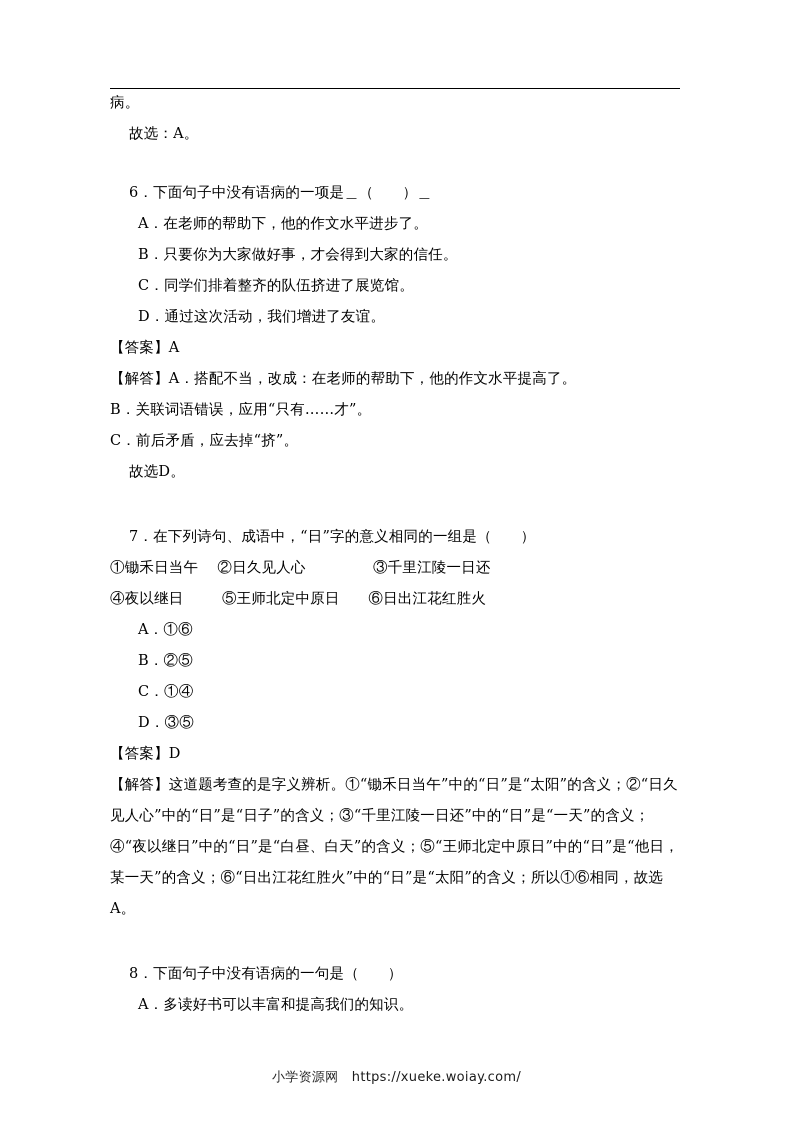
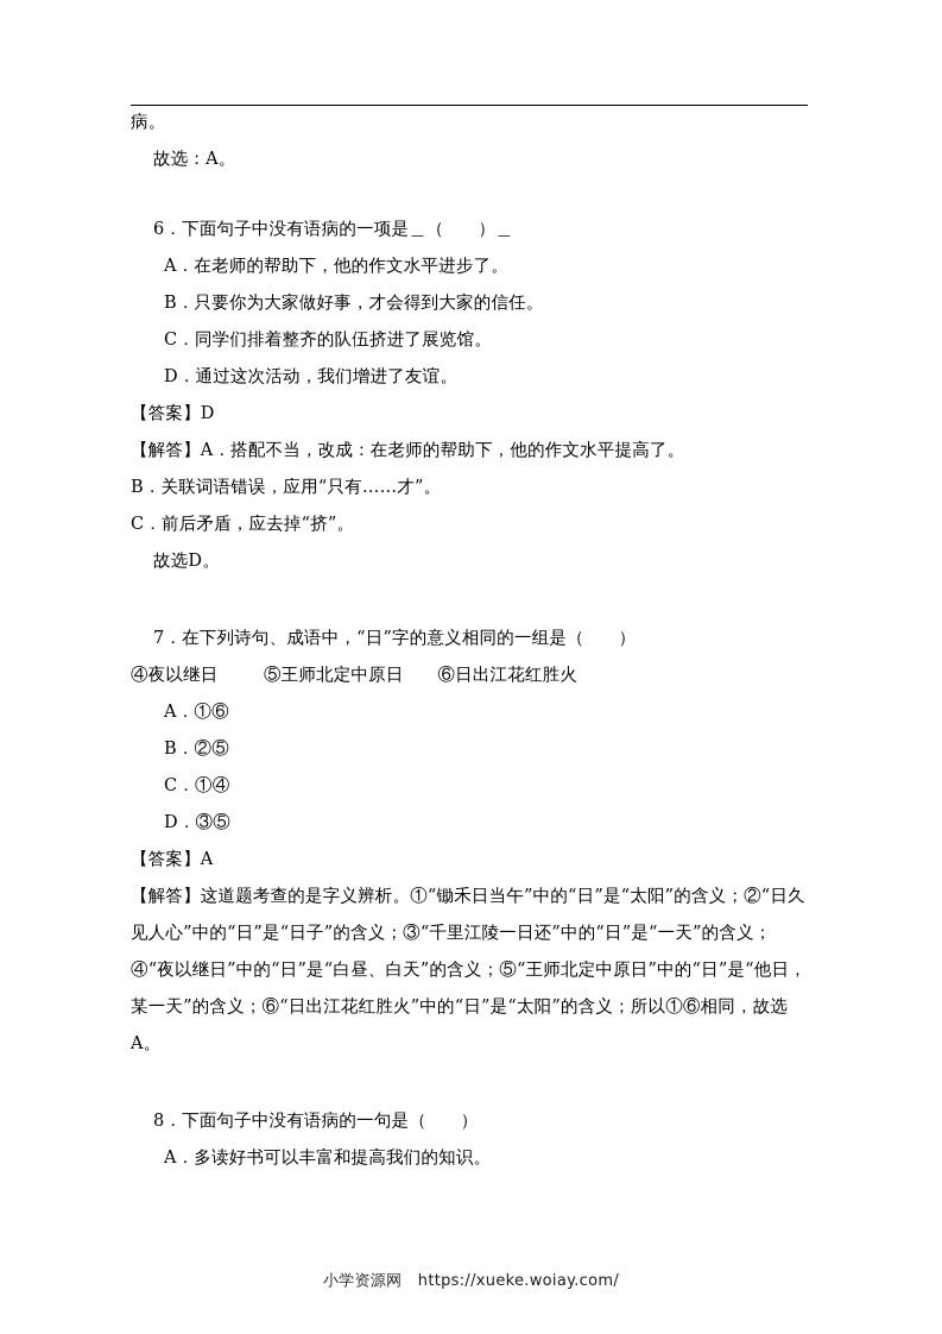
  病。
  故选：A。
  6．下面句子中没有语病的一项是＿（ ）＿
  A．在老师的帮助下，他的作文水平进步了。
  B．只要你为大家做好事，才会得到大家的信任。
  C．同学们排着整齐的队伍挤进了展览馆。
  D．通过这次活动，我们增进了友谊。
- 【答案】A
+ 【答案】D
  【解答】A．搭配不当，改成：在老师的帮助下，他的作文水平提高了。
  B．关联词语错误，应用“只有……才”。
  C．前后矛盾，应去掉“挤”。
  故选D。
  7．在下列诗句、成语中，“日”字的意义相同的一组是（ ）
- ①锄禾日当午 ②日久见人心 ③千里江陵一日还
  ④夜以继日 ⑤王师北定中原日 ⑥日出江花红胜火
  A．①⑥
  B．②⑤
  C．①④
  D．③⑤
- 【答案】D
+ 【答案】A
  【解答】这道题考查的是字义辨析。①“锄禾日当午”中的“日”是“太阳”的含义；②“日久见人心”中的“日”是“日子”的含义；③“千里江陵一日还”中的“日”是“一天”的含义；④“夜以继日”中的“日”是“白昼、白天”的含义；⑤“王师北定中原日”中的“日”是“他日，某一天”的含义；⑥“日出江花红胜火”中的“日”是“太阳”的含义；所以①⑥相同，故选A。
  8．下面句子中没有语病的一句是（ ）
  A．多读好书可以丰富和提高我们的知识。
  小学资源网 https://xueke.woiay.com/
